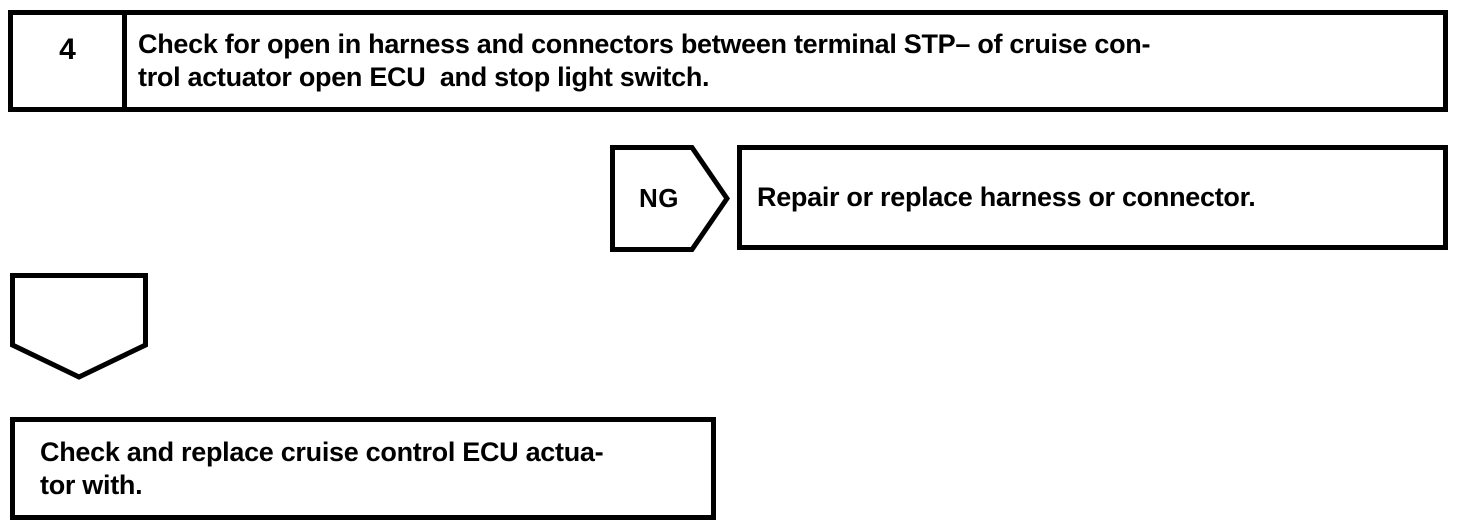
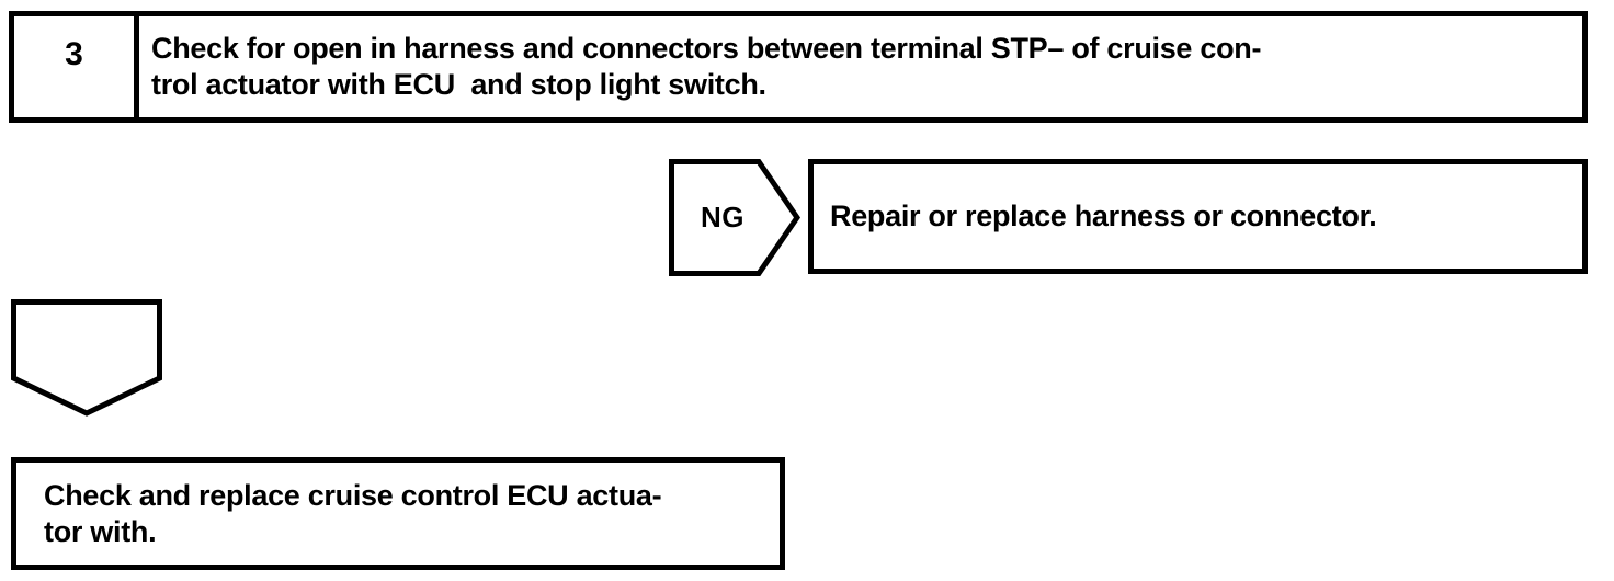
- 4
+ 3
  Check for open in harness and connectors between terminal STP– of cruise con-
- trol actuator open ECU and stop light switch.
+ trol actuator with ECU and stop light switch.
  NG
  Repair or replace harness or connector.
  Check and replace cruise control ECU actua-
  tor with.
